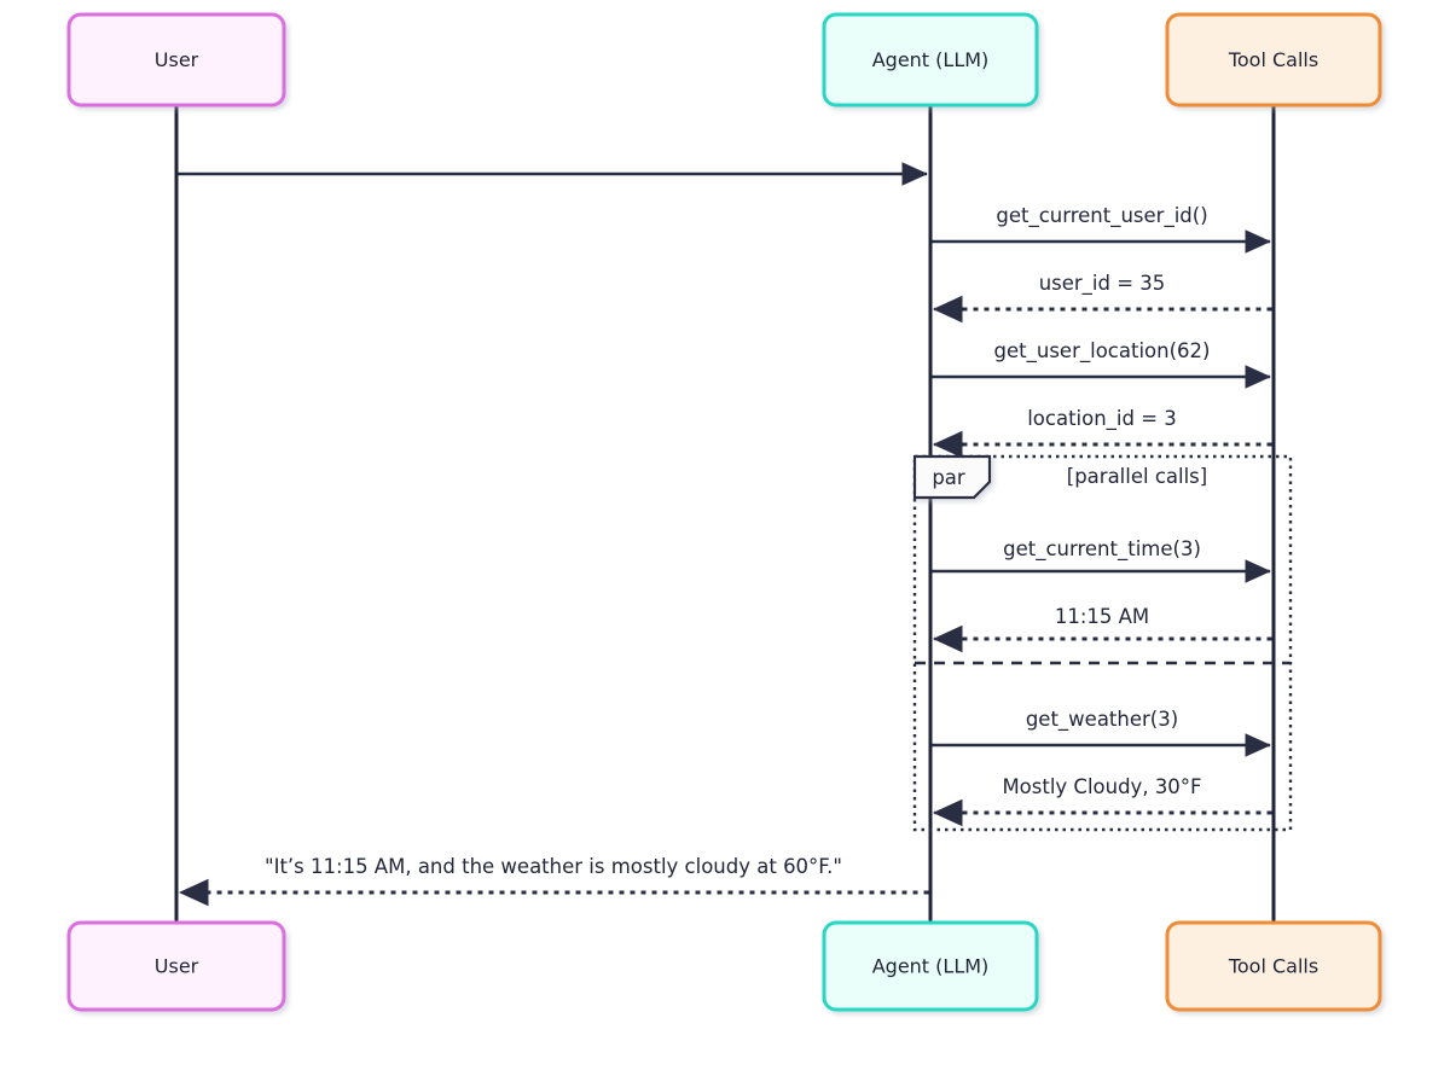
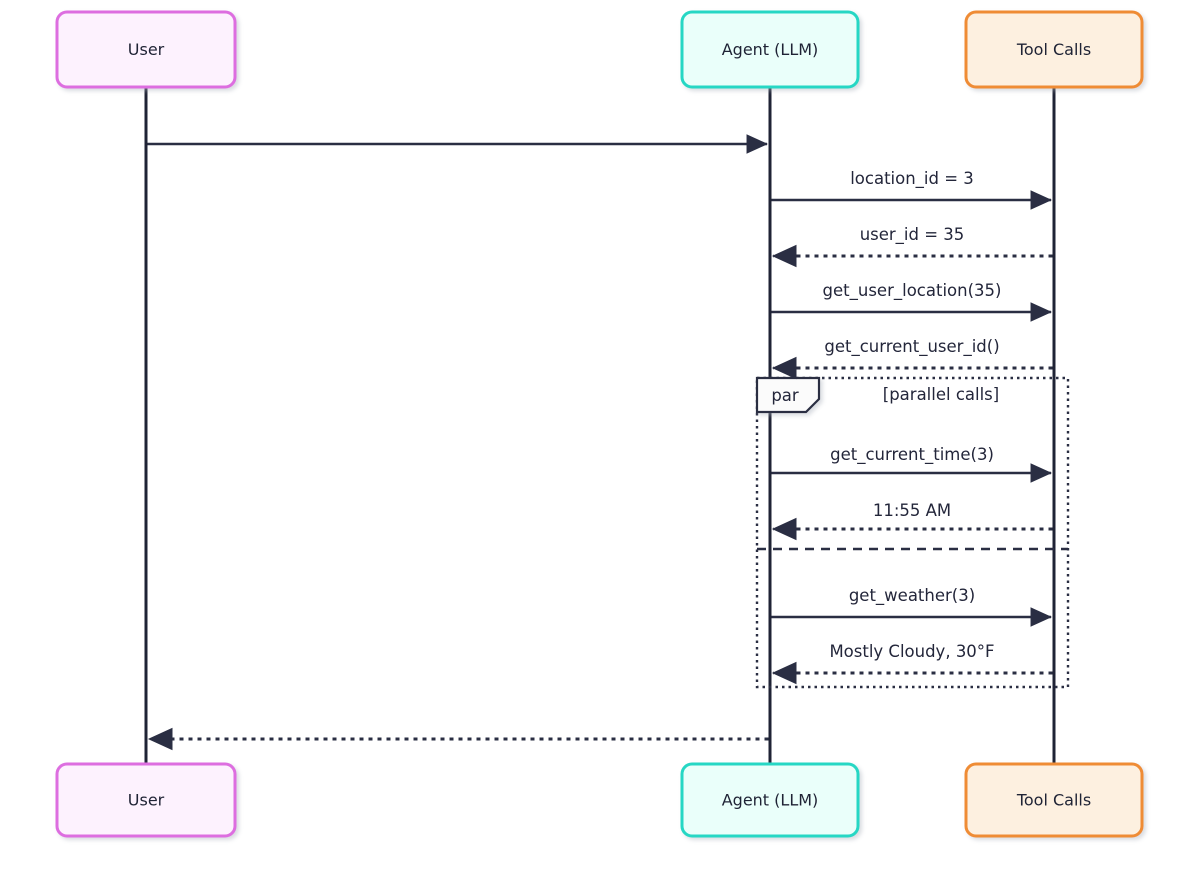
  par
  [parallel calls]
- get_current_user_id()
+ location_id = 3
  user_id = 35
- get_user_location(62)
+ get_user_location(35)
- location_id = 3
+ get_current_user_id()
  get_current_time(3)
- 11:15 AM
+ 11:55 AM
  get_weather(3)
  Mostly Cloudy, 30°F
- "It’s 11:15 AM, and the weather is mostly cloudy at 60°F."
  User
  User
  Agent (LLM)
  Agent (LLM)
  Tool Calls
  Tool Calls
